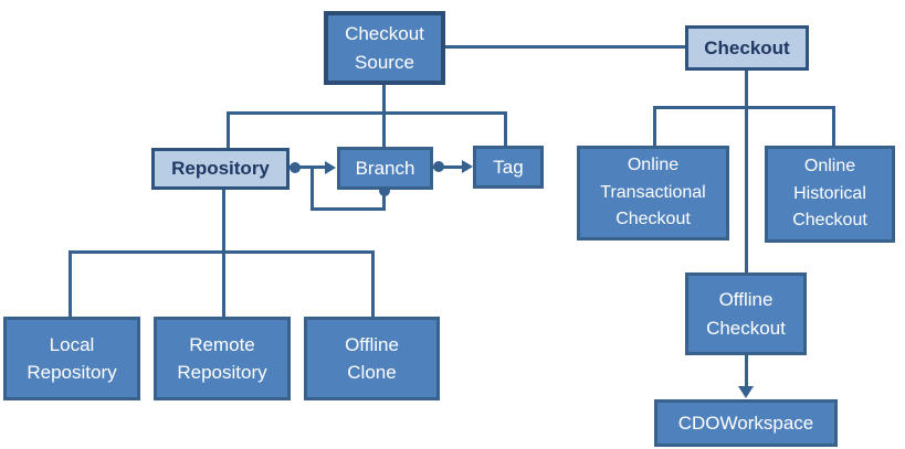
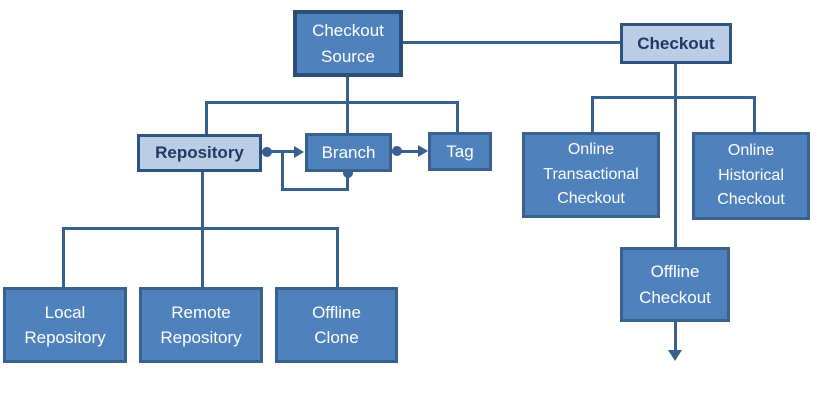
  Checkout
  Source
  Checkout
  Repository
  Branch
  Tag
  Online
  Transactional
  Checkout
  Online
  Historical
  Checkout
  Local
  Repository
  Remote
  Repository
  Offline
  Clone
  Offline
  Checkout
- CDOWorkspace
